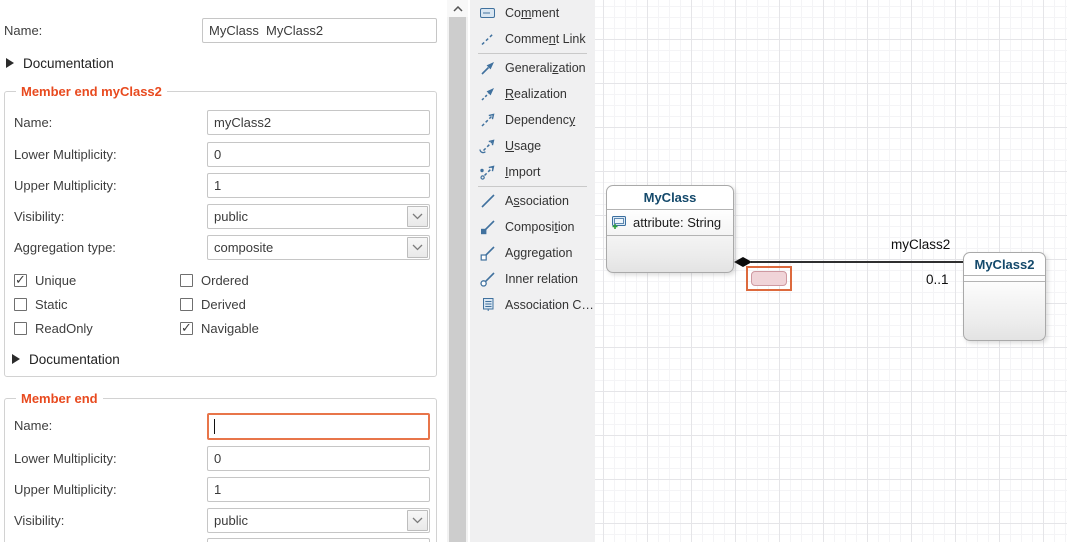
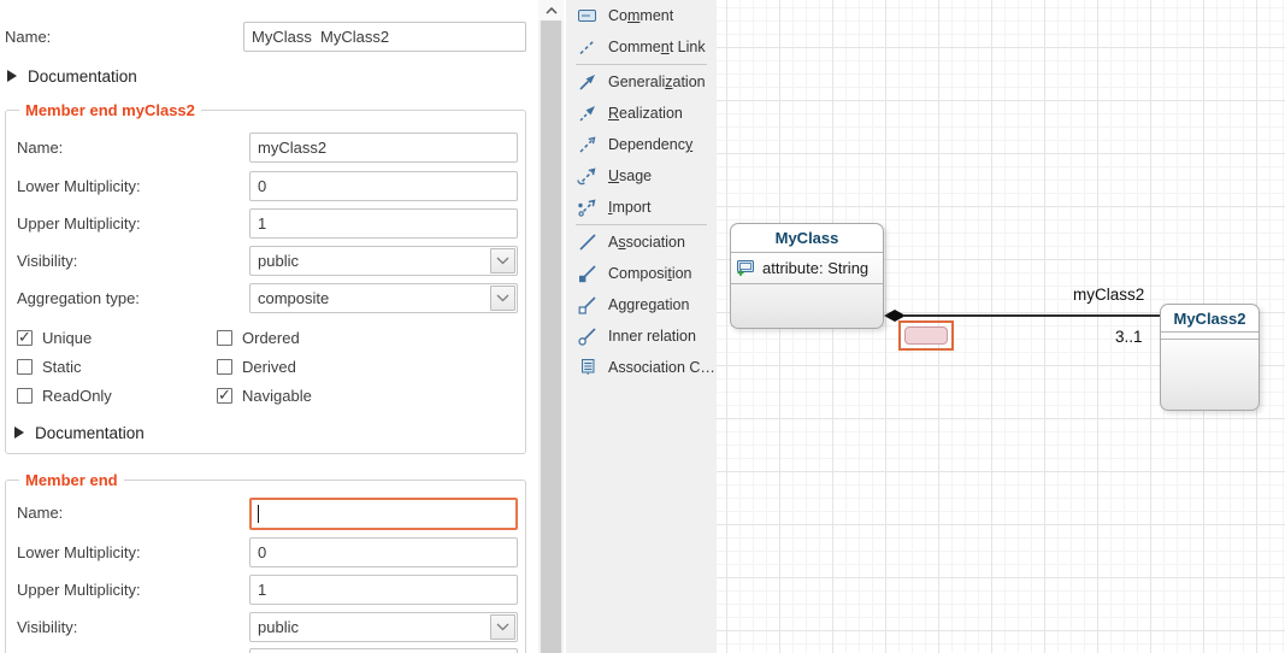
  Name:
  MyClass MyClass2
  Documentation
  Member end myClass2
  Name:
  myClass2
  Lower Multiplicity:
  0
  Upper Multiplicity:
  1
  Visibility:
  public
  Aggregation type:
  composite
  Unique
  Ordered
  Static
  Derived
  ReadOnly
  Navigable
  Documentation
  Member end
  Name:
  Lower Multiplicity:
  0
  Upper Multiplicity:
  1
  Visibility:
  public
  Comment
  Comment Link
  Generalization
  Realization
  Dependency
  Usage
  Import
  Association
  Composition
  Aggregation
  Inner relation
  Association C…
  MyClass
  attribute: String
  MyClass2
  myClass2
- 0..1
+ 3..1
